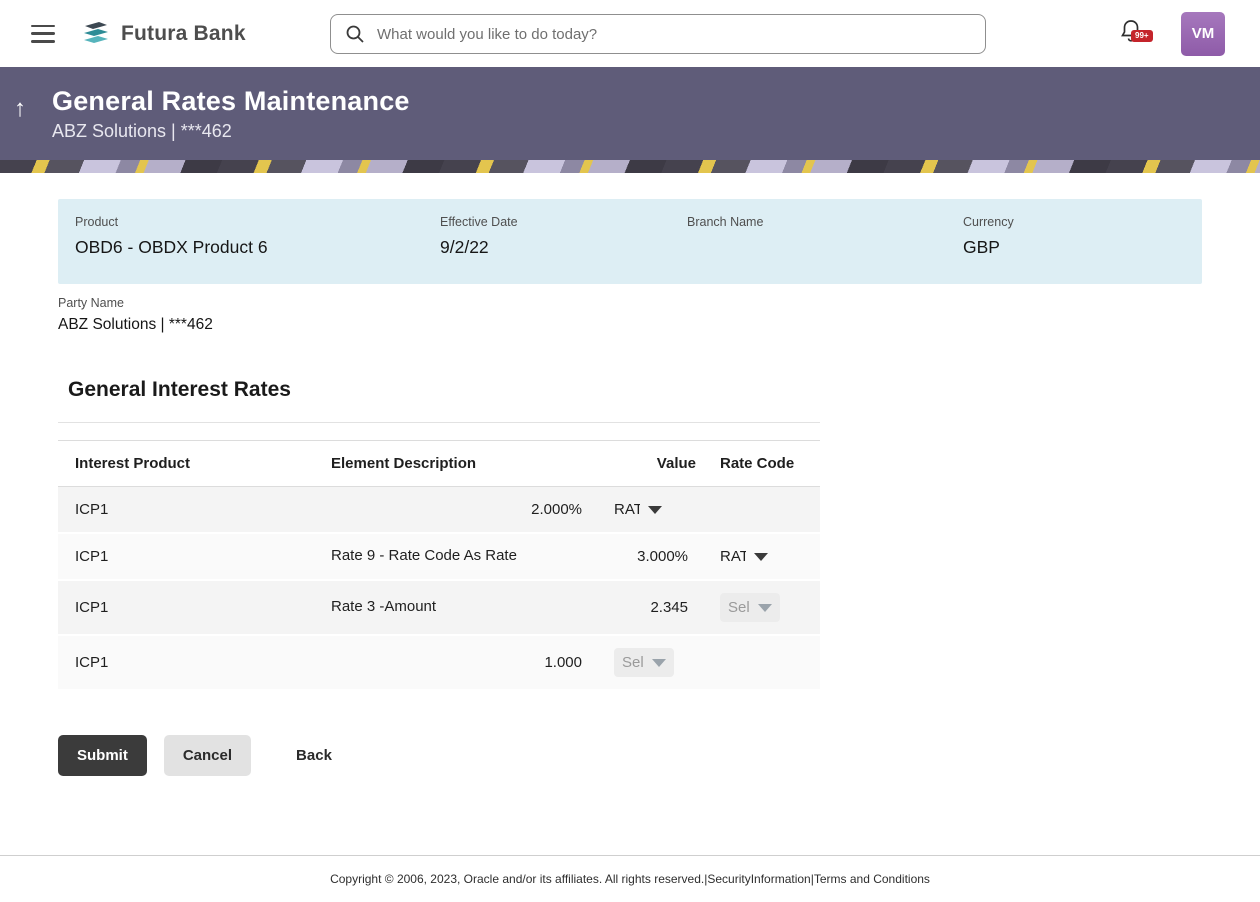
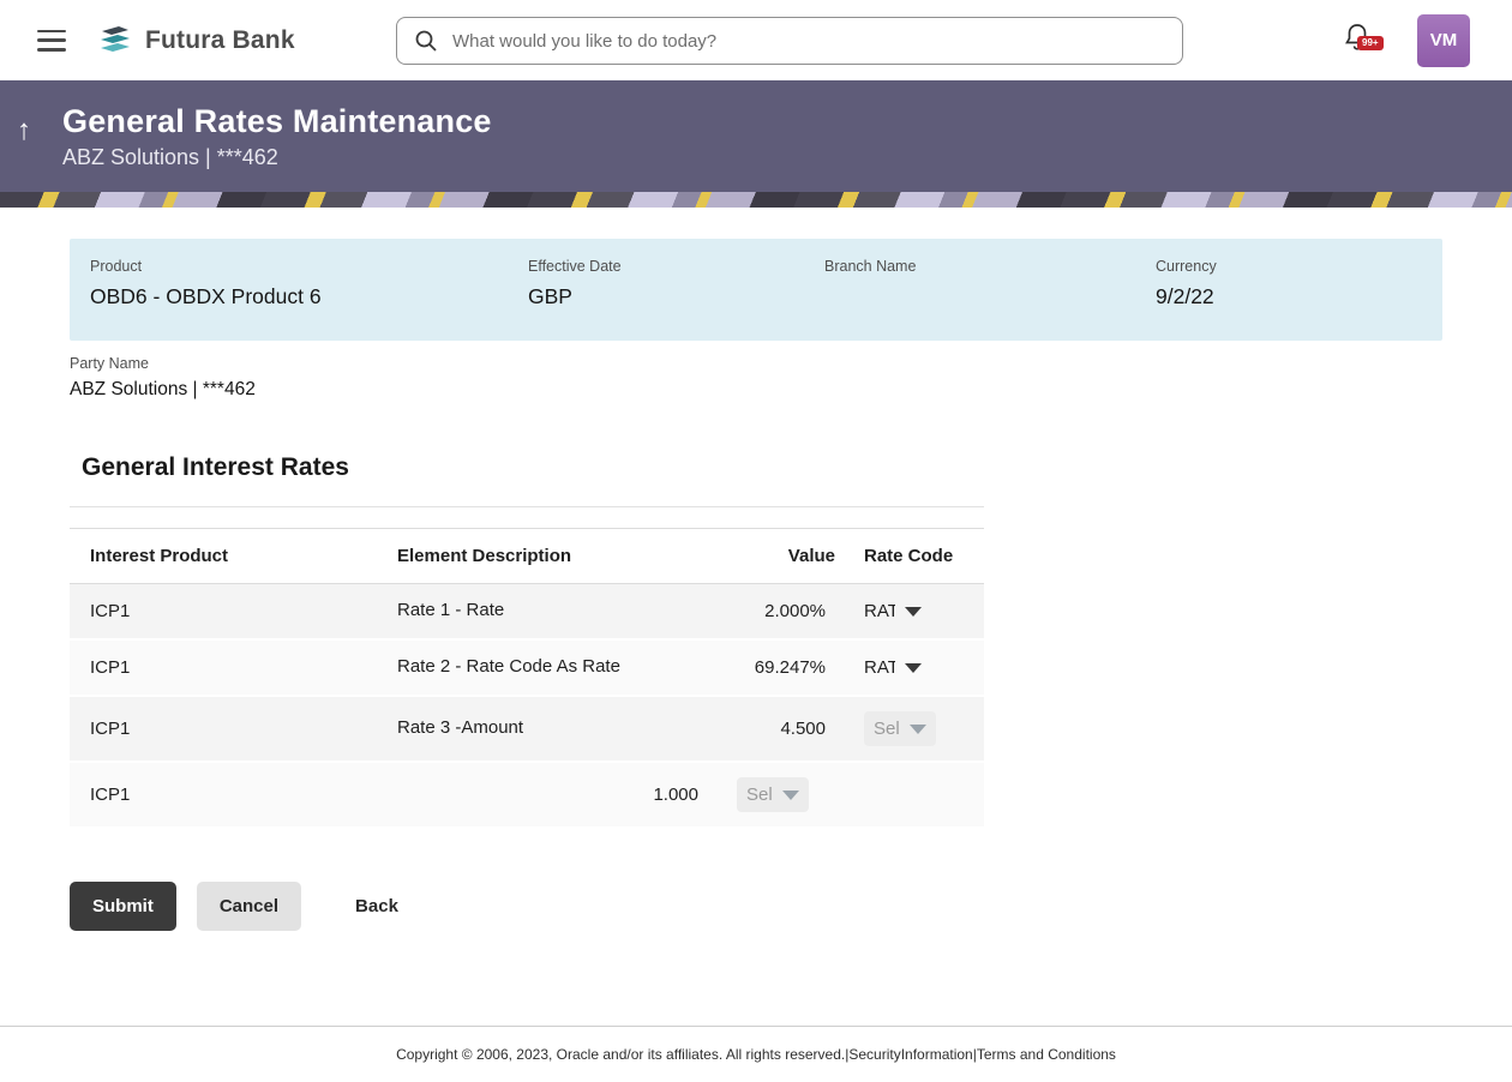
  Futura Bank
  What would you like to do today?
  99+
  VM
  ↑
  General Rates Maintenance
  ABZ Solutions | ***462
  Product
  OBD6 - OBDX Product 6
  Effective Date
- 9/2/22
+ GBP
  Branch Name
  Currency
- GBP
+ 9/2/22
  Party Name
  ABZ Solutions | ***462
  General Interest Rates
  Interest Product
  Element Description
  Value
  Rate Code
  ICP1
+ Rate 1 - Rate
  2.000%
  RAT
  ICP1
- Rate 9 - Rate Code As Rate
+ Rate 2 - Rate Code As Rate
- 3.000%
+ 69.247%
  RAT
  ICP1
  Rate 3 -Amount
- 2.345
+ 4.500
  Sel
  ICP1
  1.000
  Sel
  Submit
  Cancel
  Back
  Copyright © 2006, 2023, Oracle and/or its affiliates. All rights reserved.|
  SecurityInformation
  |
  Terms and Conditions
